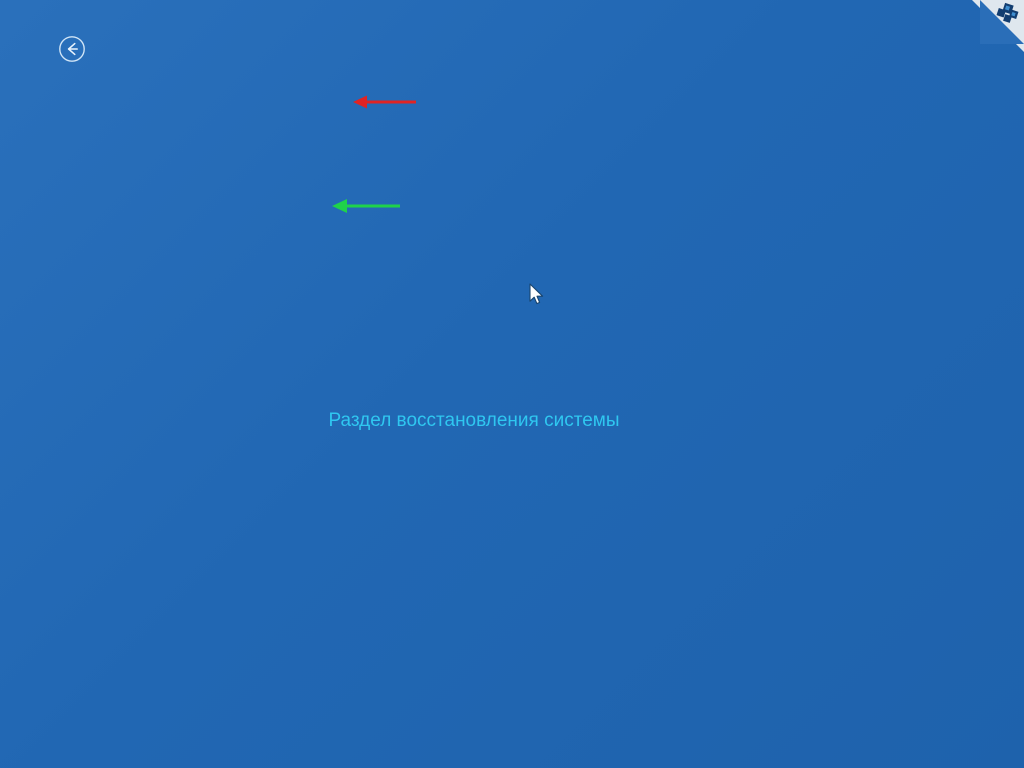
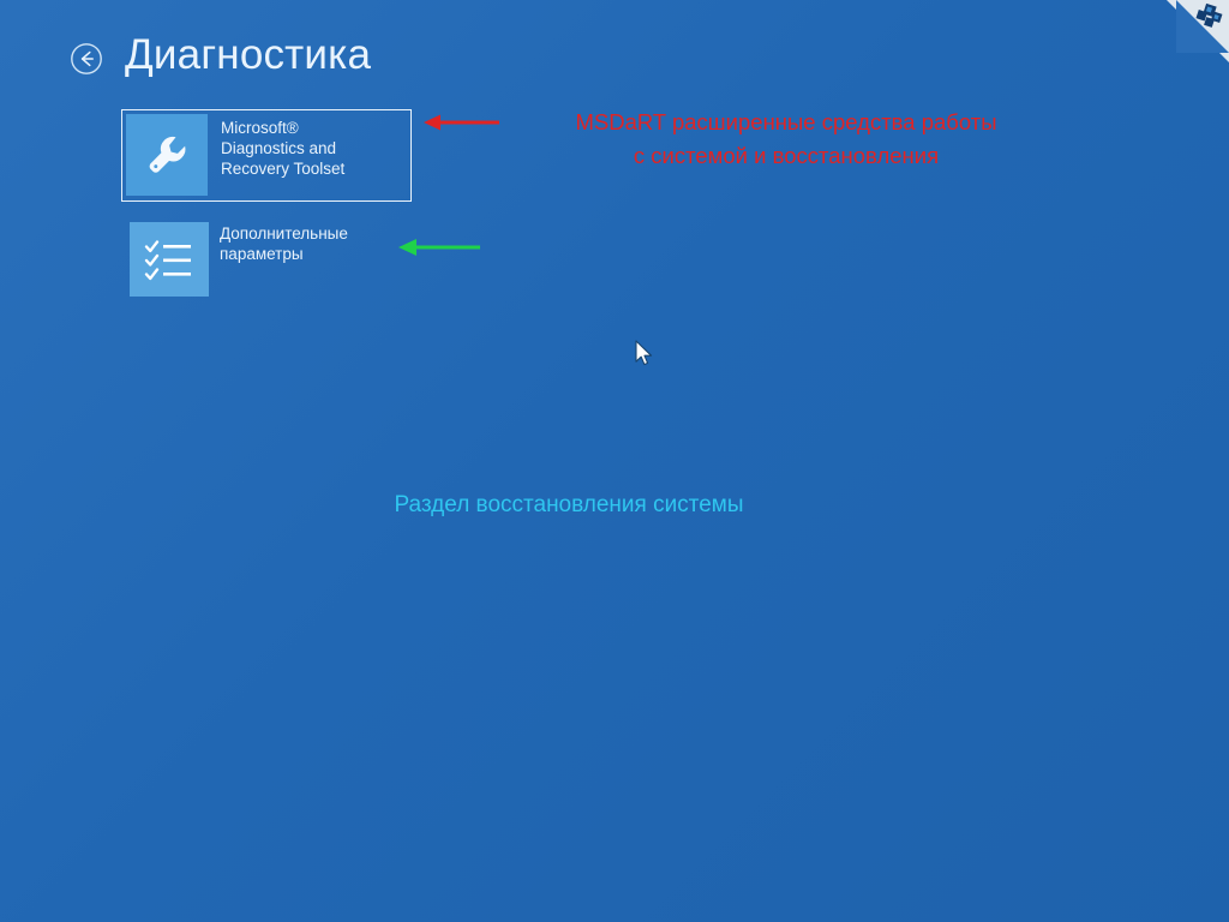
+ Диагностика
+ Microsoft®
+ Diagnostics and
+ Recovery Toolset
+ Дополнительные
+ параметры
+ MSDaRT расширенные средства работы
+ с системой и восстановления
  Раздел восстановления системы
